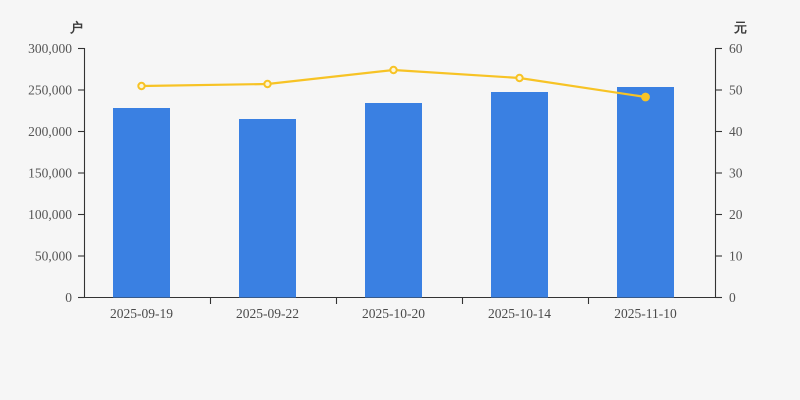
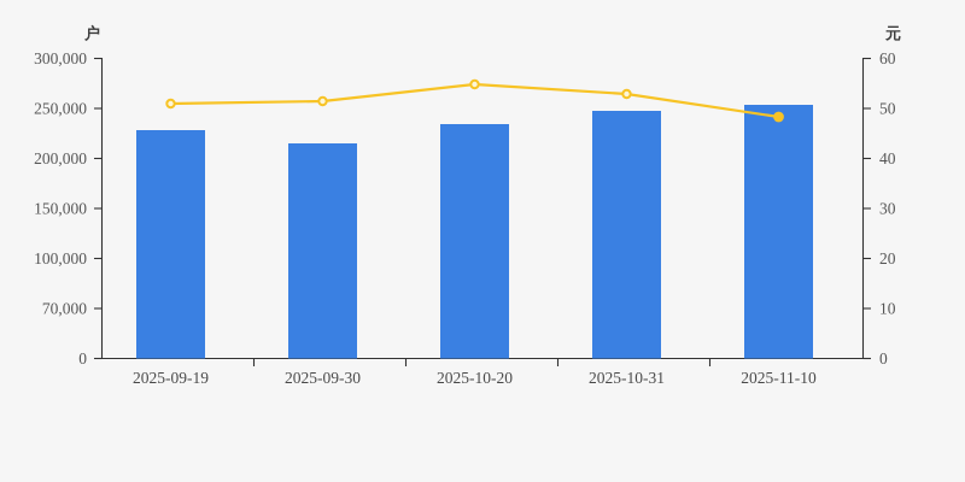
  户
  元
  300,000
  250,000
  200,000
  150,000
  100,000
- 50,000
+ 70,000
  0
  60
  50
  40
  30
  20
  10
  0
  2025-09-19
- 2025-09-22
+ 2025-09-30
  2025-10-20
- 2025-10-14
+ 2025-10-31
  2025-11-10
